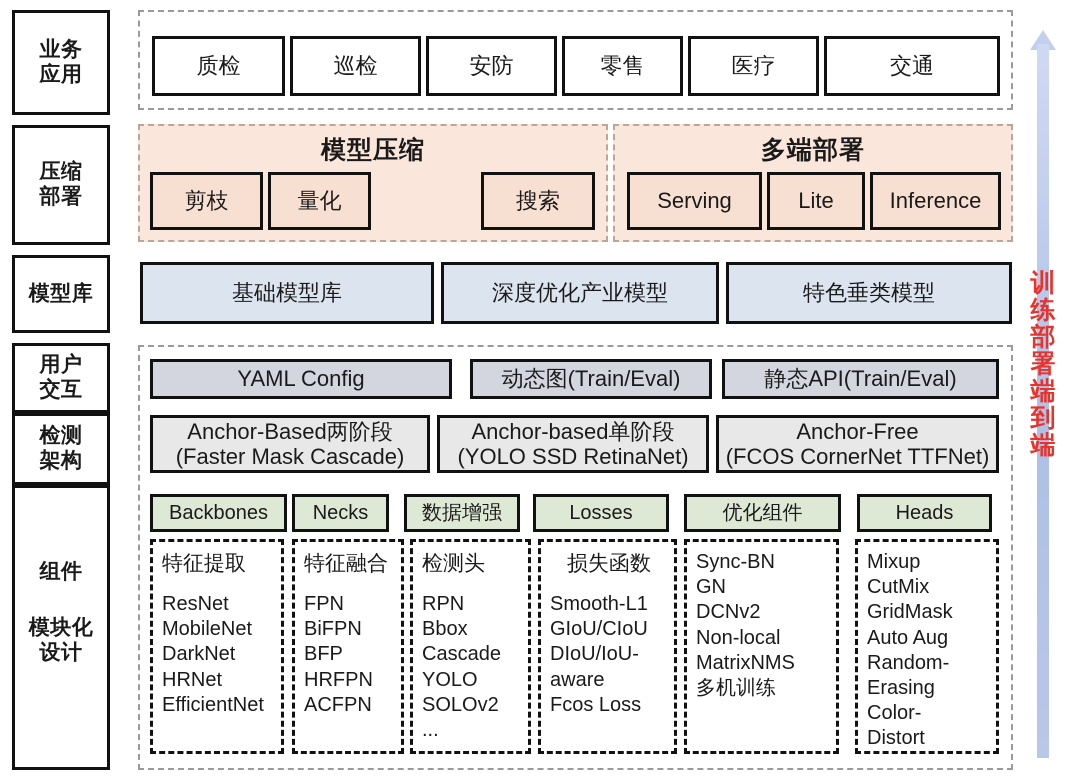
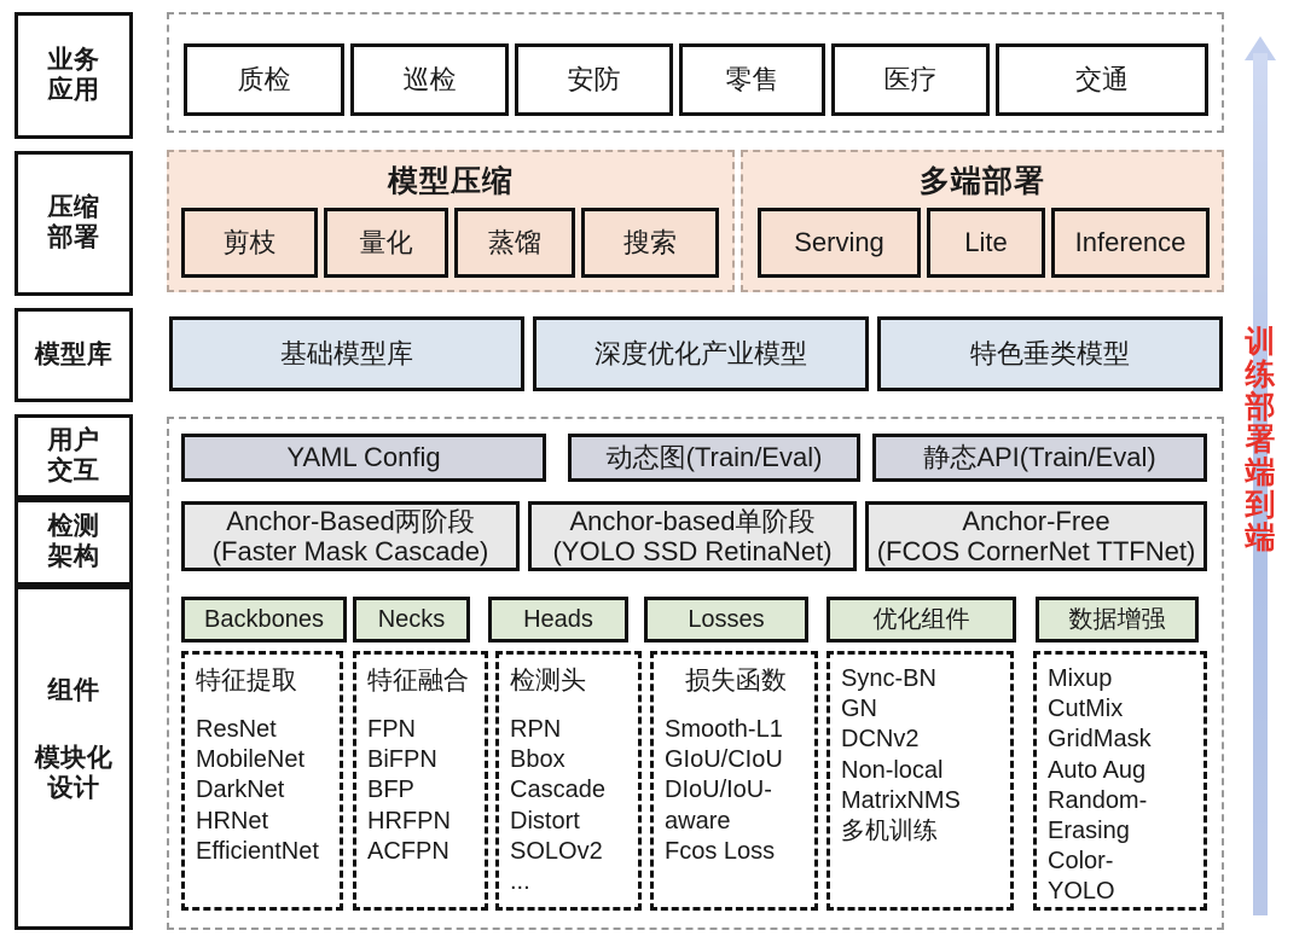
  业务
  应用
  压缩
  部署
  模型库
  用户
  交互
  检测
  架构
  组件
  模块化
  设计
  质检
  巡检
  安防
  零售
  医疗
  交通
  模型压缩
  剪枝
  量化
+ 蒸馏
  搜索
  多端部署
  Serving
  Lite
  Inference
  基础模型库
  深度优化产业模型
  特色垂类模型
  YAML Config
  动态图(Train/Eval)
  静态API(Train/Eval)
  Anchor-Based两阶段
  (Faster Mask Cascade)
  Anchor-based单阶段
  (YOLO SSD RetinaNet)
  Anchor-Free
  (FCOS CornerNet TTFNet)
  Backbones
  Necks
- 数据增强
+ Heads
  Losses
  优化组件
- Heads
+ 数据增强
  特征提取
  ResNet
  MobileNet
  DarkNet
  HRNet
  EfficientNet
  特征融合
  FPN
  BiFPN
  BFP
  HRFPN
  ACFPN
  检测头
  RPN
  Bbox
  Cascade
- YOLO
+ Distort
  SOLOv2
  ...
  损失函数
  Smooth-L1
  GIoU/CIoU
  DIoU/IoU-
  aware
  Fcos Loss
  Sync-BN
  GN
  DCNv2
  Non-local
  MatrixNMS
  多机训练
  Mixup
  CutMix
  GridMask
  Auto Aug
  Random-
  Erasing
  Color-
- Distort
+ YOLO
  训
  练
  部
  署
  端
  到
  端
